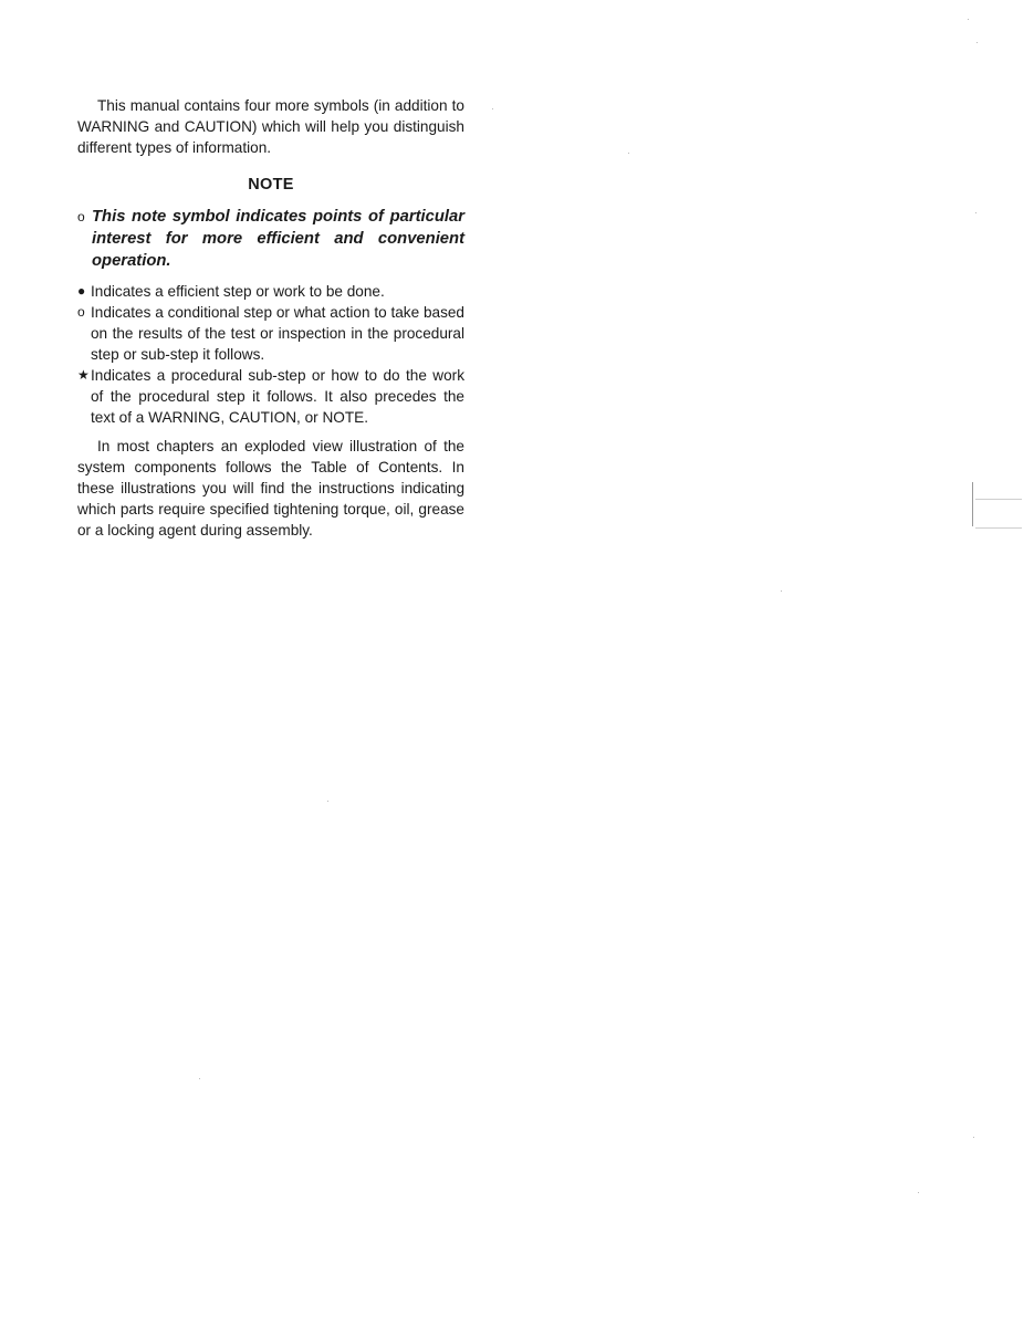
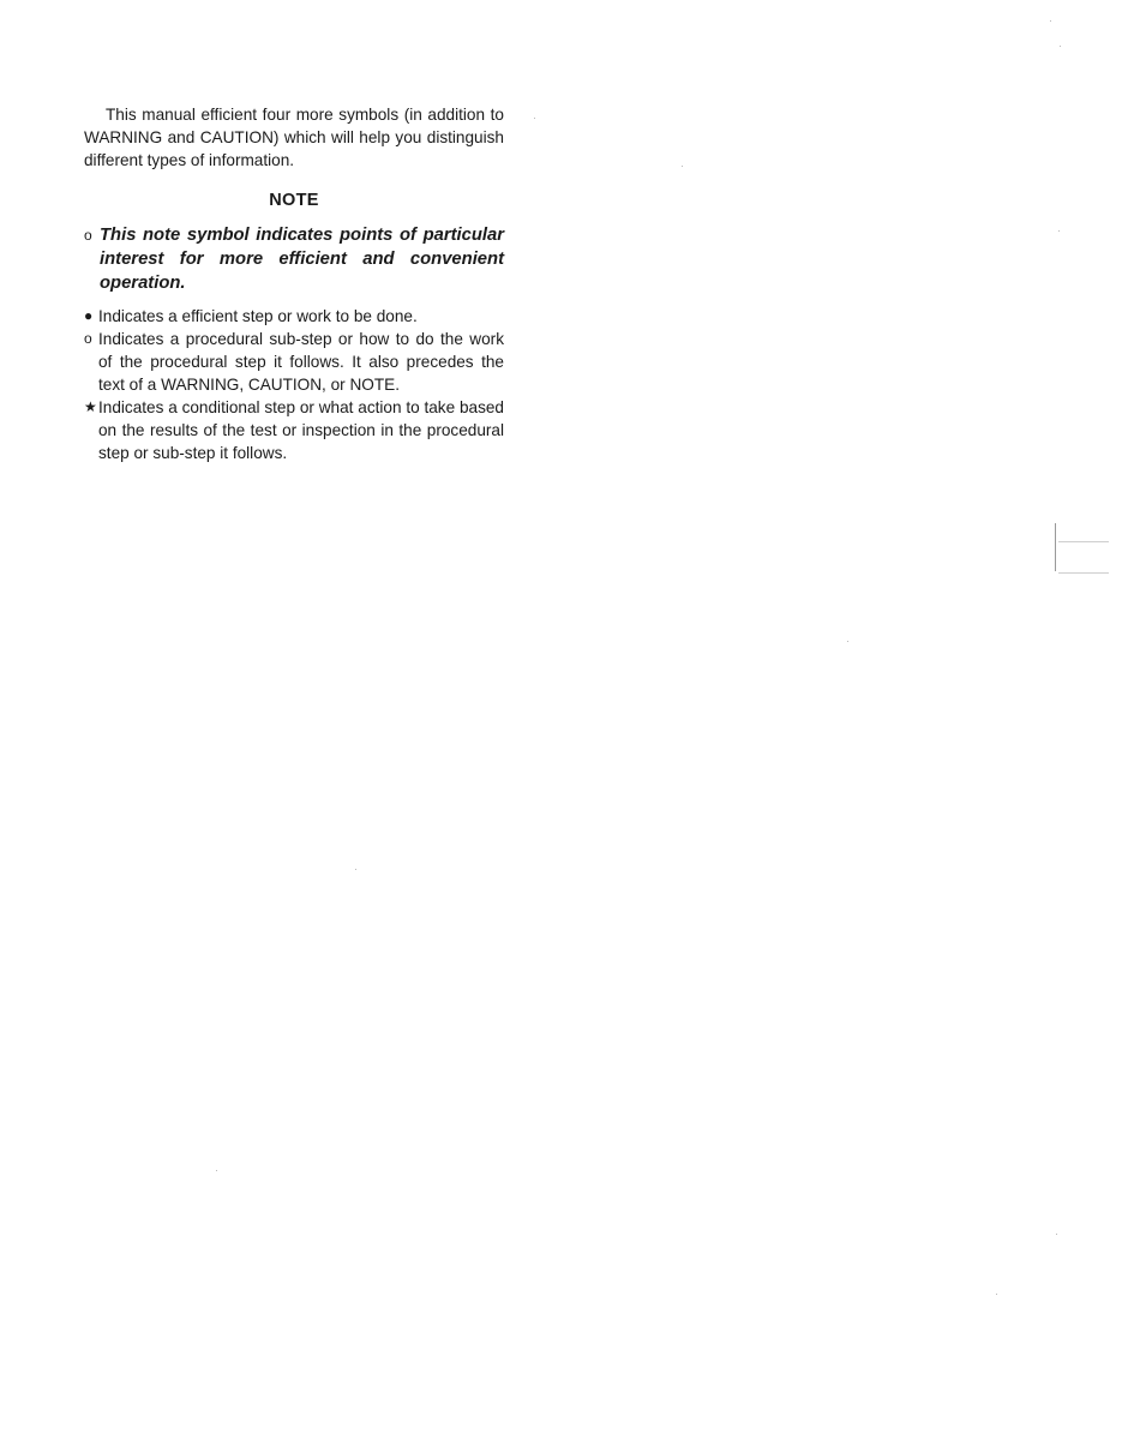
- This manual contains four more symbols (in addition to WARNING and CAUTION) which will help you distinguish different types of information.
+ This manual efficient four more symbols (in addition to WARNING and CAUTION) which will help you distinguish different types of information.
  NOTE
  o
  This note symbol indicates points of particular interest for more efficient and convenient operation.
  ●
  Indicates a efficient step or work to be done.
  o
- Indicates a conditional step or what action to take based on the results of the test or inspection in the procedural step or sub-step it follows.
+ Indicates a procedural sub-step or how to do the work of the procedural step it follows. It also precedes the text of a WARNING, CAUTION, or NOTE.
  ★
- Indicates a procedural sub-step or how to do the work of the procedural step it follows. It also precedes the text of a WARNING, CAUTION, or NOTE.
+ Indicates a conditional step or what action to take based on the results of the test or inspection in the procedural step or sub-step it follows.
- In most chapters an exploded view illustration of the system components follows the Table of Contents. In these illustrations you will find the instructions indicating which parts require specified tightening torque, oil, grease or a locking agent during assembly.
